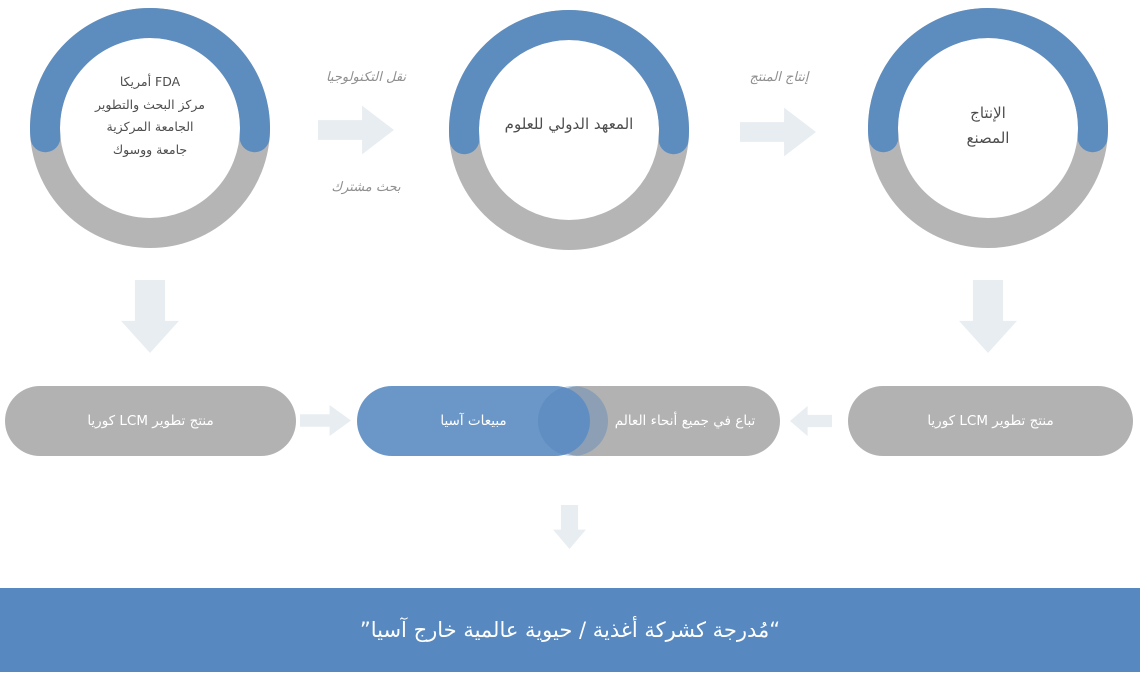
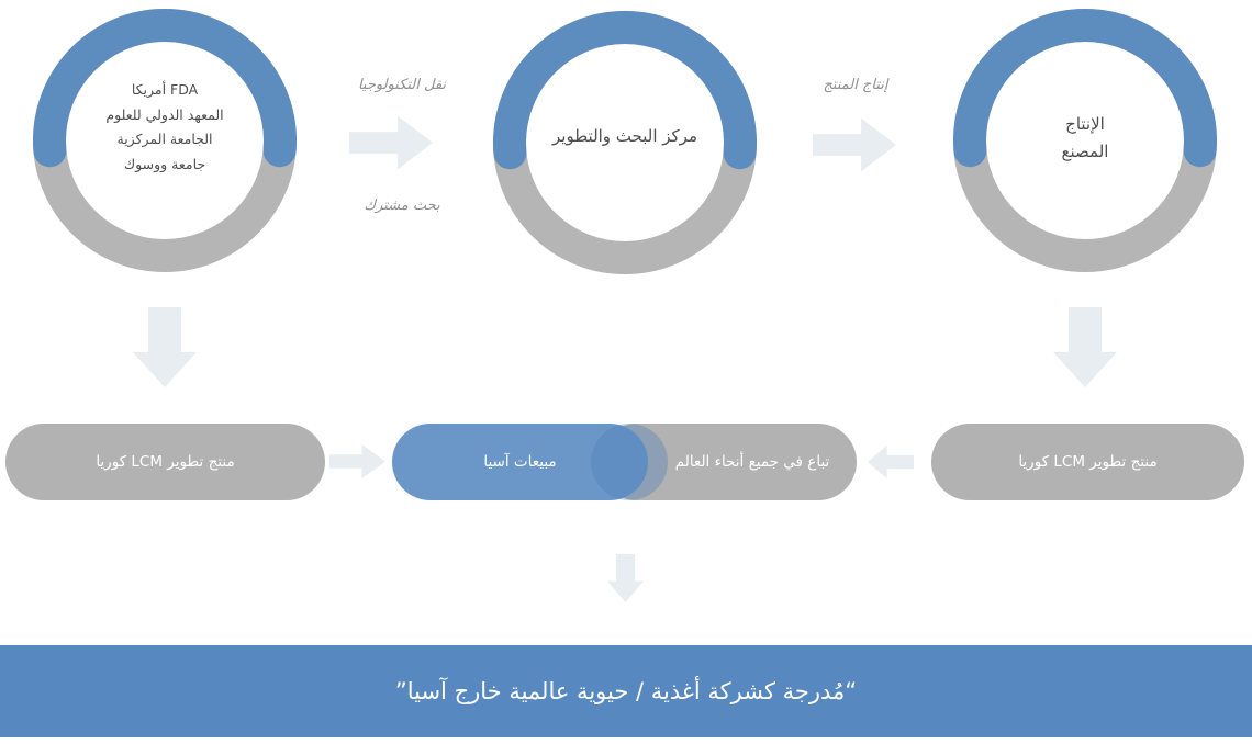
  FDA أمريكا
- مركز البحث والتطوير
+ المعهد الدولي للعلوم
  الجامعة المركزية
  جامعة ووسوك
  نقل التكنولوجيا
  بحث مشترك
- المعهد الدولي للعلوم
+ مركز البحث والتطوير
  إنتاج المنتج
  الإنتاج
  المصنع
  منتج تطوير LCM كوريا
  تباع في جميع أنحاء العالم
  مبيعات آسيا
  منتج تطوير LCM كوريا
  “مُدرجة كشركة أغذية / حيوية عالمية خارج آسيا”
